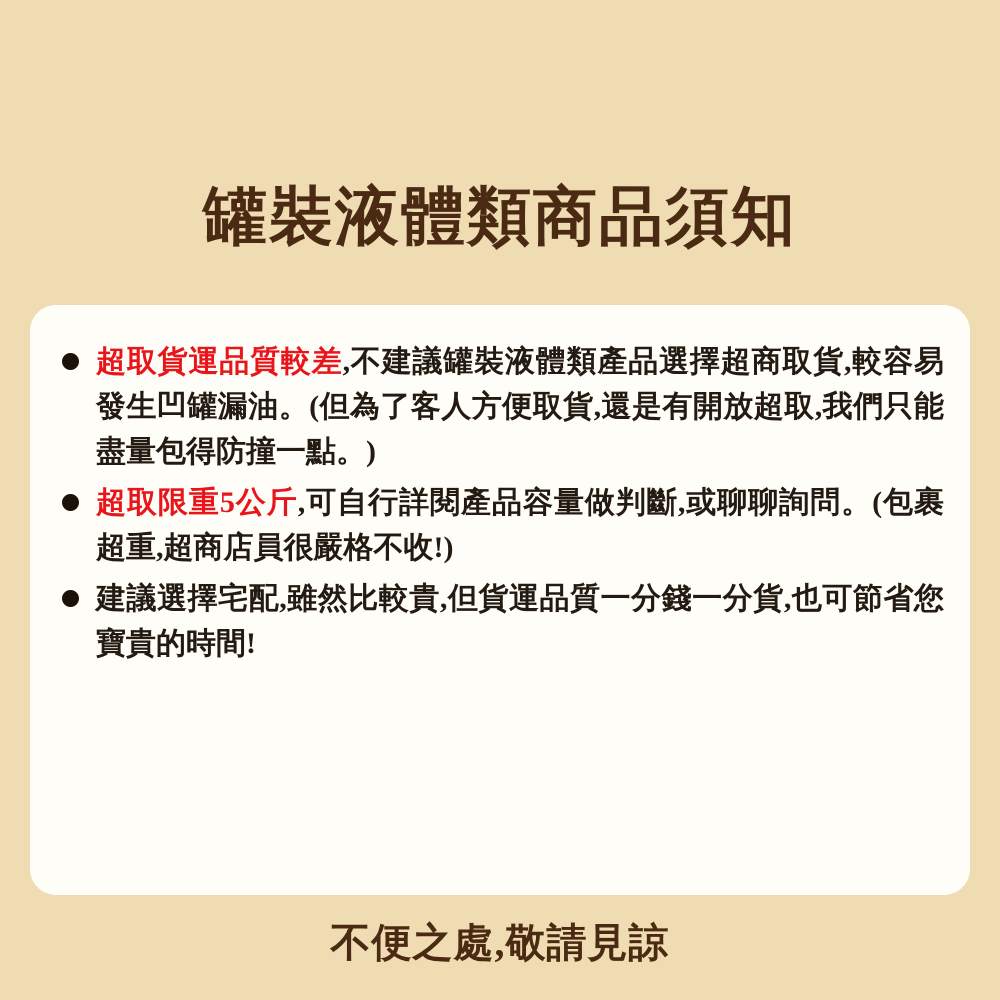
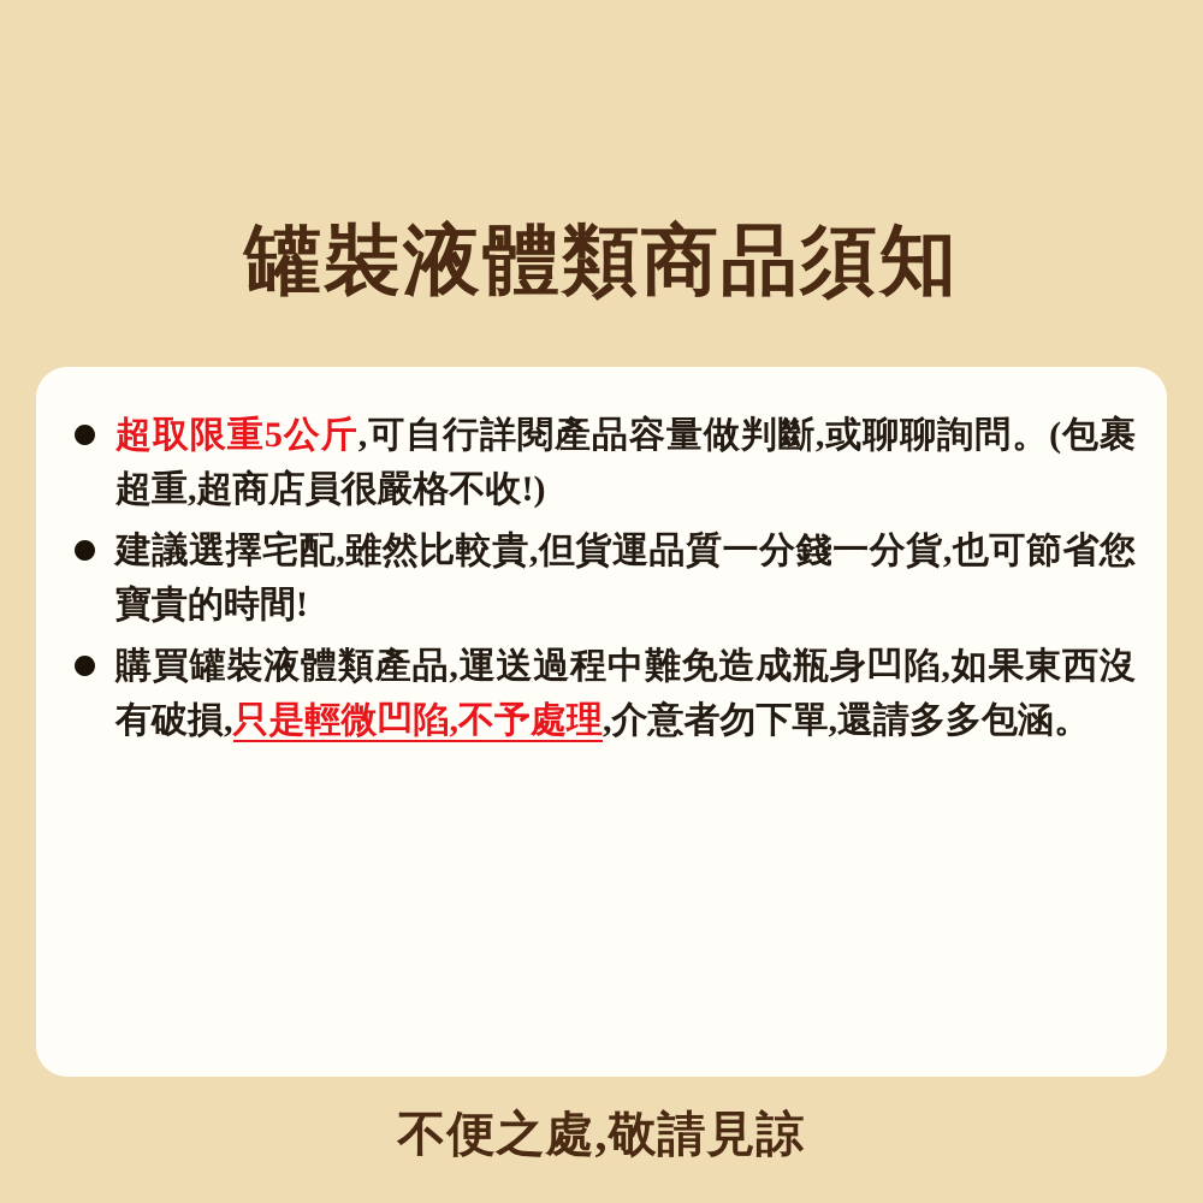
  罐裝液體類商品須知
- 超取貨運品質較差,不建議罐裝液體類產品選擇超商取貨,較容易發生凹罐漏油。(但為了客人方便取貨,還是有開放超取,我們只能盡量包得防撞一點。)
  超取限重5公斤,可自行詳閱產品容量做判斷,或聊聊詢問。(包裹超重,超商店員很嚴格不收!)
  建議選擇宅配,雖然比較貴,但貨運品質一分錢一分貨,也可節省您寶貴的時間!
+ 購買罐裝液體類產品,運送過程中難免造成瓶身凹陷,如果東西沒有破損,只是輕微凹陷,不予處理,介意者勿下單,還請多多包涵。
  不便之處,敬請見諒
